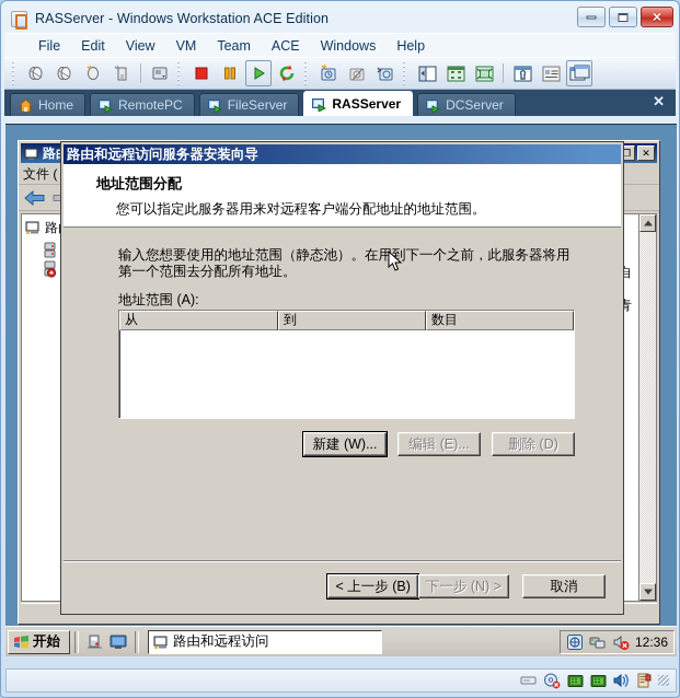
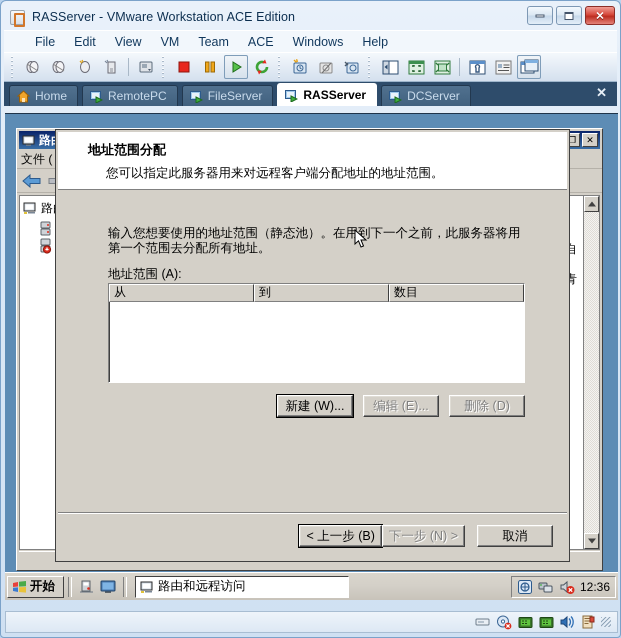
- RASServer - Windows Workstation ACE Edition
+ RASServer - VMware Workstation ACE Edition
  ✕
  File
  Edit
  View
  VM
  Team
  ACE
  Windows
  Help
  Home
  RemotePC
  FileServer
  RASServer
  DCServer
  ✕
  ❐
  ✕
  文件 (
  自
  青
- 路由和远程访问服务器安装向导
  地址范围分配
  您可以指定此服务器用来对远程客户端分配地址的地址范围。
  输入您想要使用的地址范围（静态池）。在用到下一个之前，此服务器将用第一个范围去分配所有地址。
  地址范围 (A):
  从
  到
  数目
  新建 (W)...
  编辑 (E)...
  删除 (D)
  < 上一步 (B)
  下一步 (N) >
  取消
  开始
  路由和远程访问
  12:36
